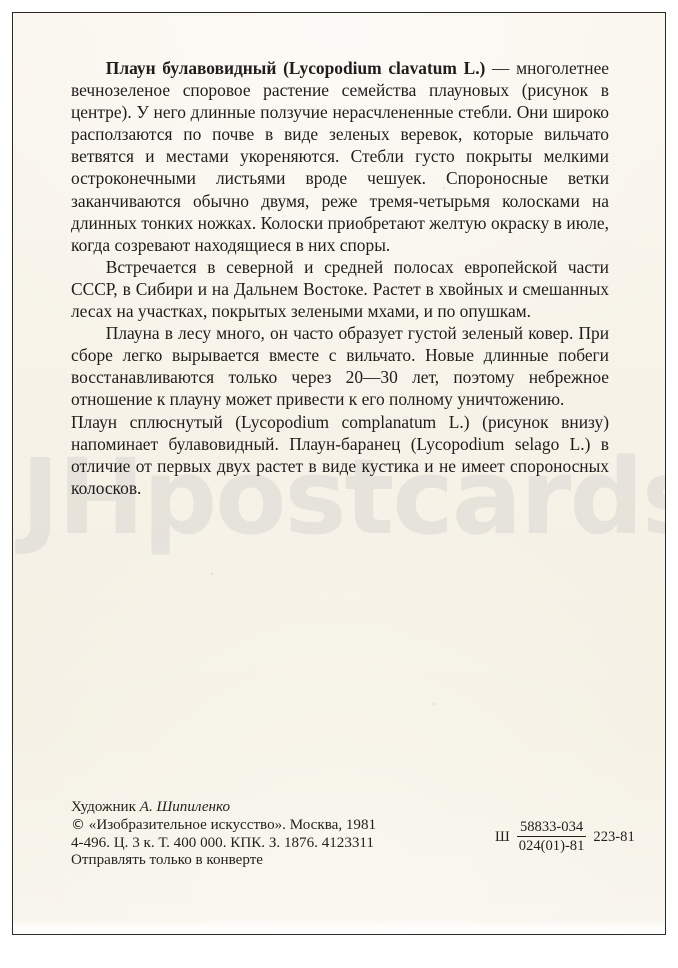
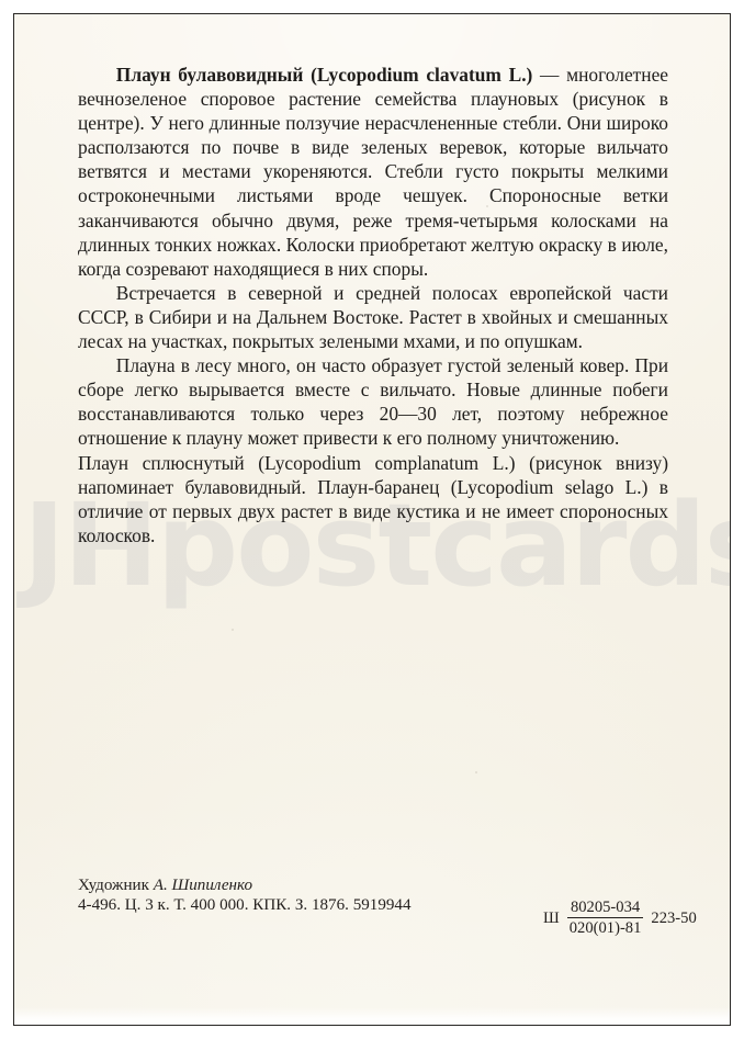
  JHpostcard
  Плаун булавовидный (Lycopodium clavatum L.) — многолетнее вечнозеленое споровое растение семейства плауновых (рисунок в центре). У него длинные ползучие нерасчлененные стебли. Они широко расползаются по почве в виде зеленых веревок, которые вильчато ветвятся и местами укореняются. Стебли густо покрыты мелкими остроконечными листьями вроде чешуек. Спороносные ветки заканчиваются обычно двумя, реже тремя-четырьмя колосками на длинных тонких ножках. Колоски приобретают желтую окраску в июле, когда созревают находящиеся в них споры.
  Встречается в северной и средней полосах европейской части СССР, в Сибири и на Дальнем Востоке. Растет в хвойных и смешанных лесах на участках, покрытых зелеными мхами, и по опушкам.
  Плауна в лесу много, он часто образует густой зеленый ковер. При сборе легко вырывается вместе с вильчато. Новые длинные побеги восстанавливаются только через 20—30 лет, поэтому небрежное отношение к плауну может привести к его полному уничтожению.
  Плаун сплюснутый (Lycopodium complanatum L.) (рисунок внизу) напоминает булавовидный. Плаун-баранец (Lycopodium selago L.) в отличие от первых двух растет в виде кустика и не имеет спороносных колосков.
  Художник А. Шипиленко
- © «Изобразительное искусство». Москва, 1981
- 4-496. Ц. 3 к. Т. 400 000. КПК. З. 1876. 4123311
+ 4-496. Ц. 3 к. Т. 400 000. КПК. З. 1876. 5919944
- Отправлять только в конверте
  Ш
- 58833-034
+ 80205-034
- 024(01)-81
+ 020(01)-81
- 223-81
+ 223-50
